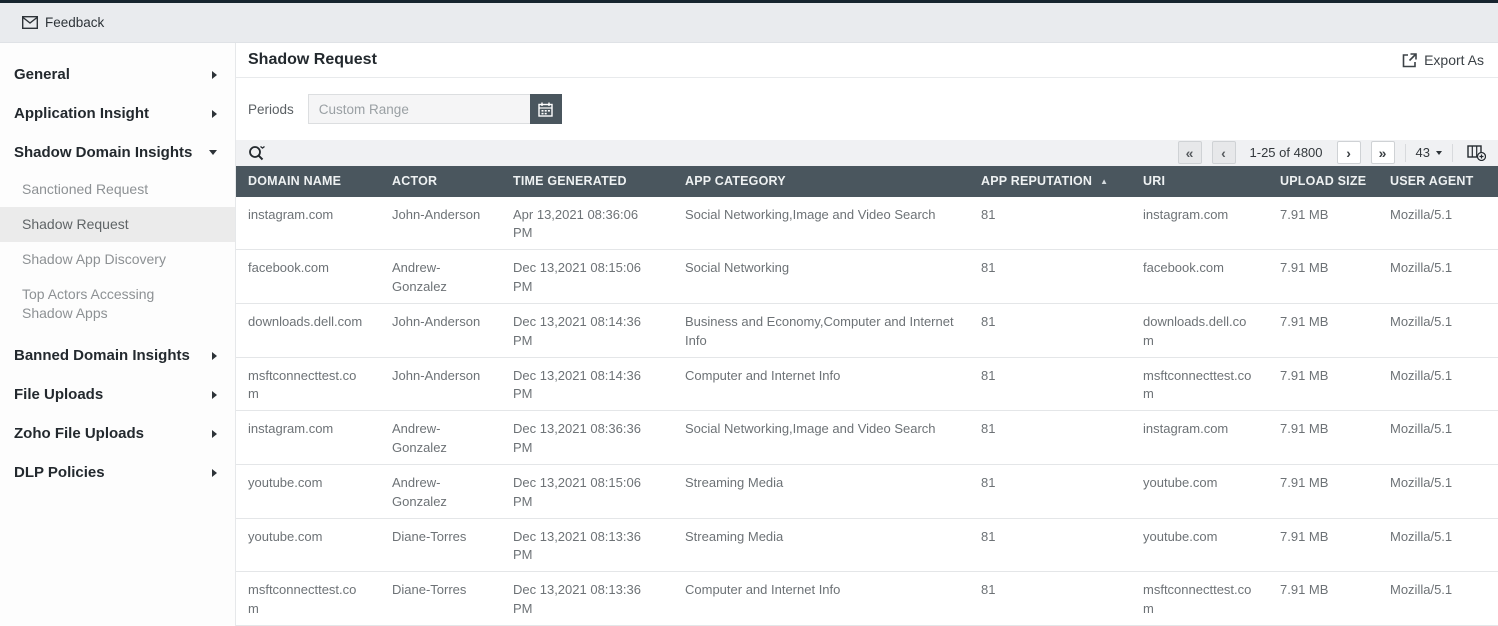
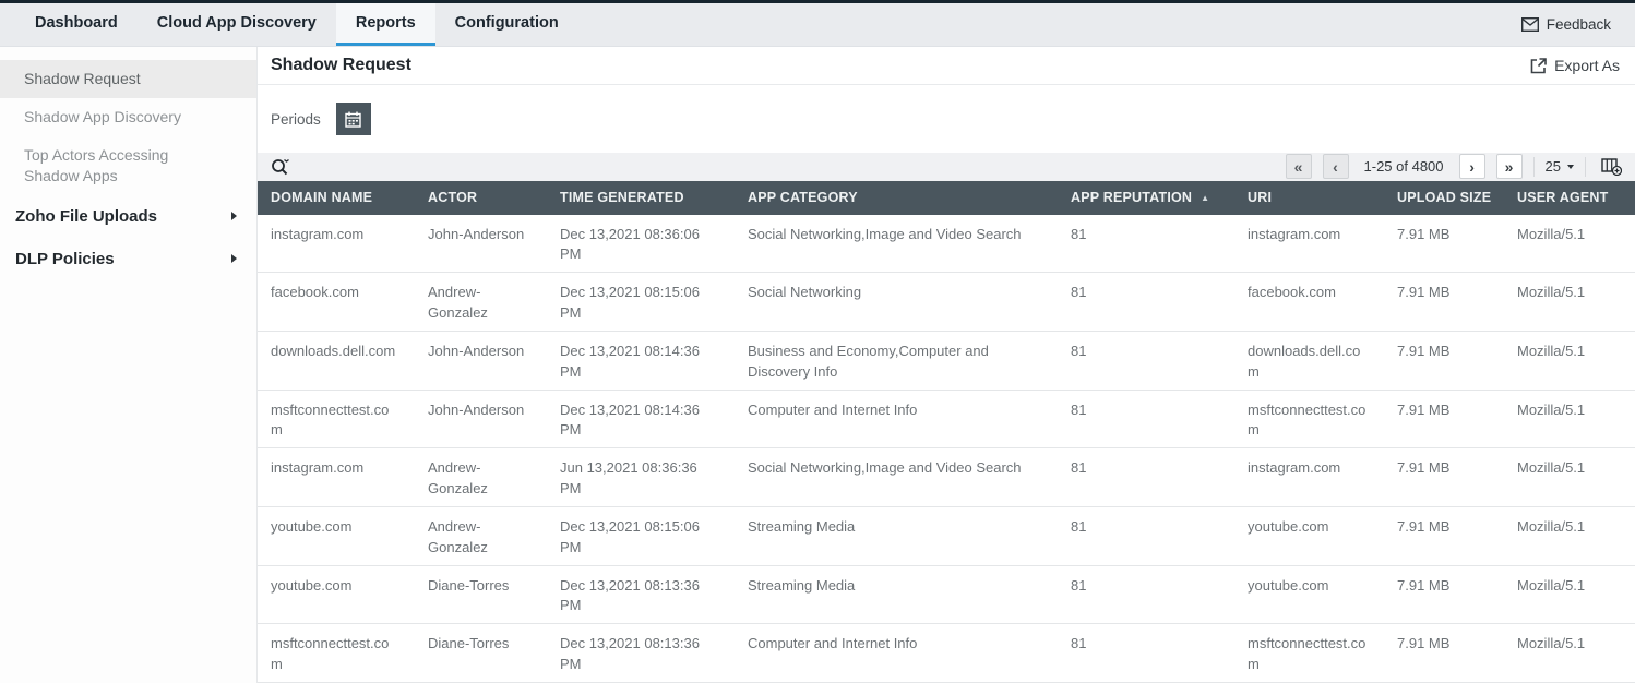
+ Dashboard
+ Cloud App Discovery
+ Reports
+ Configuration
  Feedback
- General
- Application Insight
- Shadow Domain Insights
- Sanctioned Request
  Shadow Request
  Shadow App Discovery
  Top Actors Accessing Shadow Apps
- Banned Domain Insights
- File Uploads
  Zoho File Uploads
  DLP Policies
  Shadow Request
  Export As
  Periods
- Custom Range
  «
  ‹
  1-25 of 4800
  ›
  »
- 43
+ 25
  DOMAIN NAME	ACTOR	TIME GENERATED	APP CATEGORY	APP REPUTATION ▲	URI	UPLOAD SIZE	USER AGENT
- instagram.com	John-Anderson	Apr 13,2021 08:36:06 PM	Social Networking,Image and Video Search	81	instagram.com	7.91 MB	Mozilla/5.1
+ instagram.com	John-Anderson	Dec 13,2021 08:36:06 PM	Social Networking,Image and Video Search	81	instagram.com	7.91 MB	Mozilla/5.1
  facebook.com	Andrew-Gonzalez	Dec 13,2021 08:15:06 PM	Social Networking	81	facebook.com	7.91 MB	Mozilla/5.1
- downloads.dell.com	John-Anderson	Dec 13,2021 08:14:36 PM	Business and Economy,Computer and Internet Info	81	downloads.dell.com	7.91 MB	Mozilla/5.1
+ downloads.dell.com	John-Anderson	Dec 13,2021 08:14:36 PM	Business and Economy,Computer and Discovery Info	81	downloads.dell.com	7.91 MB	Mozilla/5.1
  msftconnecttest.com	John-Anderson	Dec 13,2021 08:14:36 PM	Computer and Internet Info	81	msftconnecttest.com	7.91 MB	Mozilla/5.1
- instagram.com	Andrew-Gonzalez	Dec 13,2021 08:36:36 PM	Social Networking,Image and Video Search	81	instagram.com	7.91 MB	Mozilla/5.1
+ instagram.com	Andrew-Gonzalez	Jun 13,2021 08:36:36 PM	Social Networking,Image and Video Search	81	instagram.com	7.91 MB	Mozilla/5.1
  youtube.com	Andrew-Gonzalez	Dec 13,2021 08:15:06 PM	Streaming Media	81	youtube.com	7.91 MB	Mozilla/5.1
  youtube.com	Diane-Torres	Dec 13,2021 08:13:36 PM	Streaming Media	81	youtube.com	7.91 MB	Mozilla/5.1
  msftconnecttest.com	Diane-Torres	Dec 13,2021 08:13:36 PM	Computer and Internet Info	81	msftconnecttest.com	7.91 MB	Mozilla/5.1
